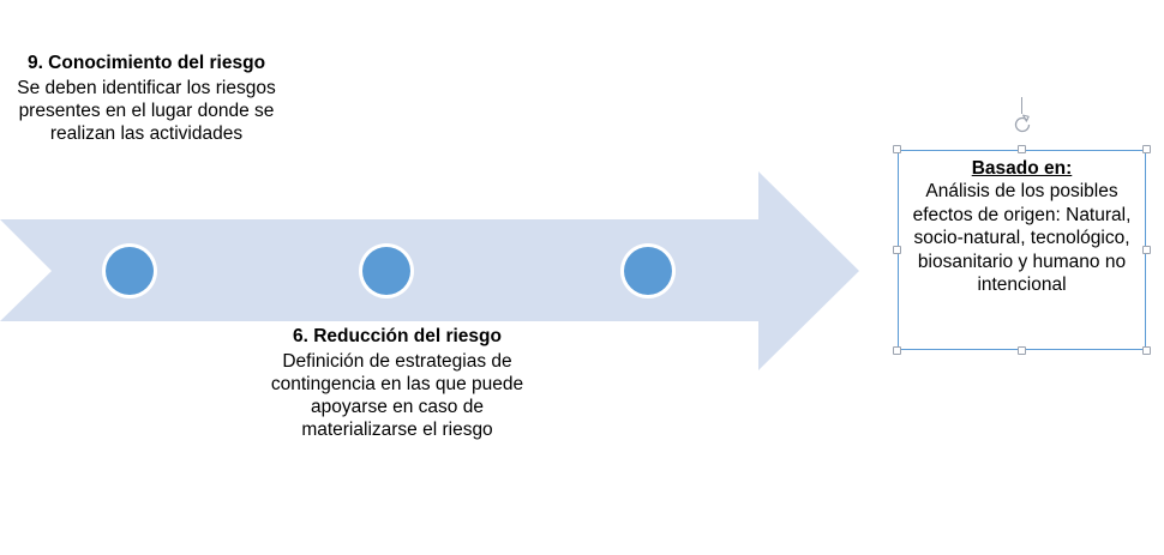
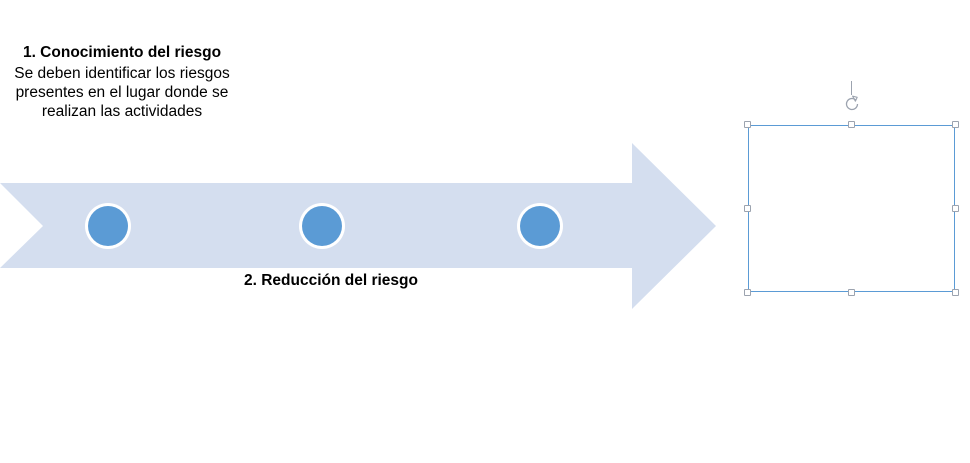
- 9. Conocimiento del riesgo
+ 1. Conocimiento del riesgo
  Se deben identificar los riesgos presentes en el lugar donde se realizan las actividades
- 6. Reducción del riesgo
+ 2. Reducción del riesgo
- Definición de estrategias de contingencia en las que puede apoyarse en caso de materializarse el riesgo
- Basado en:
- Análisis de los posibles efectos de origen: Natural, socio-natural, tecnológico, biosanitario y humano no intencional
